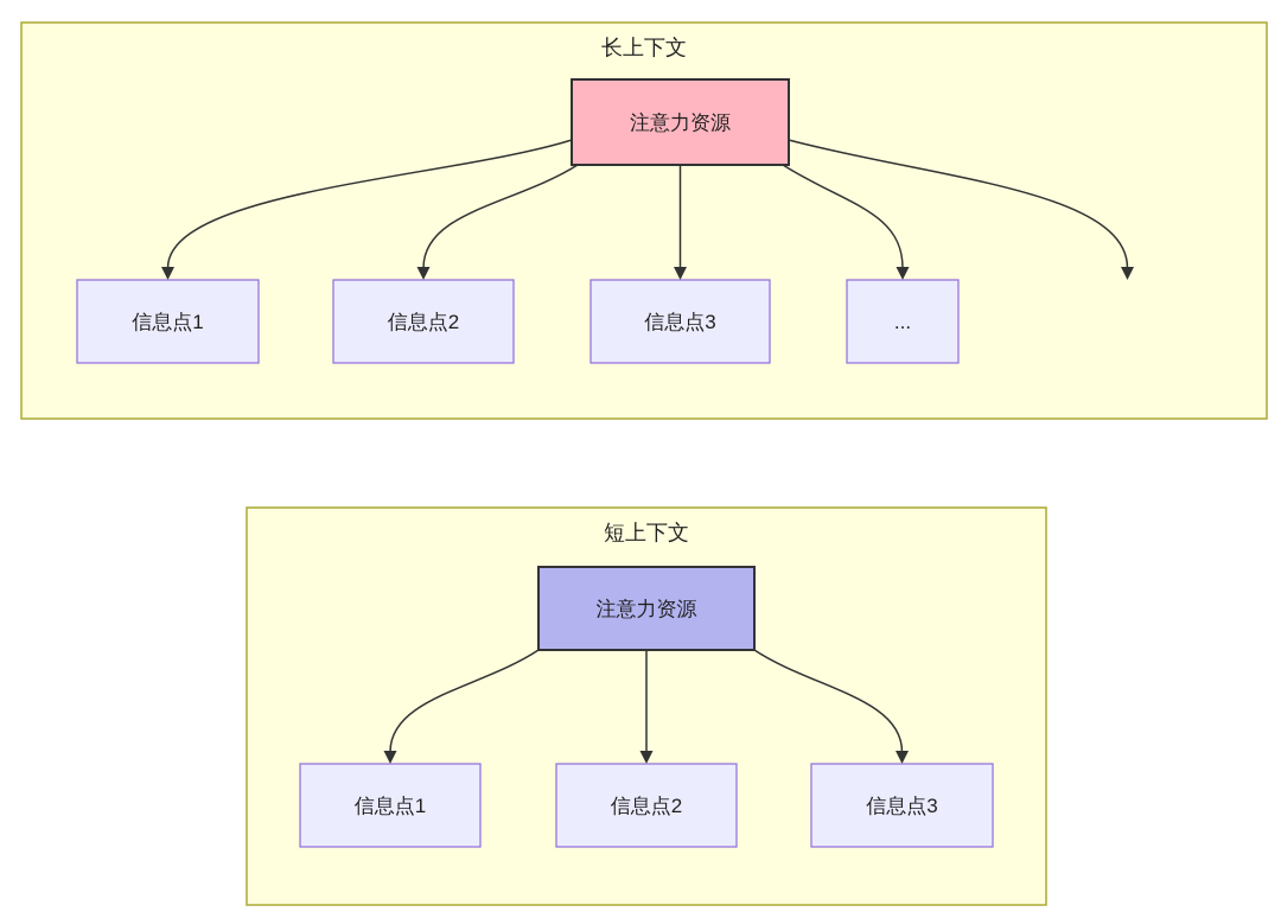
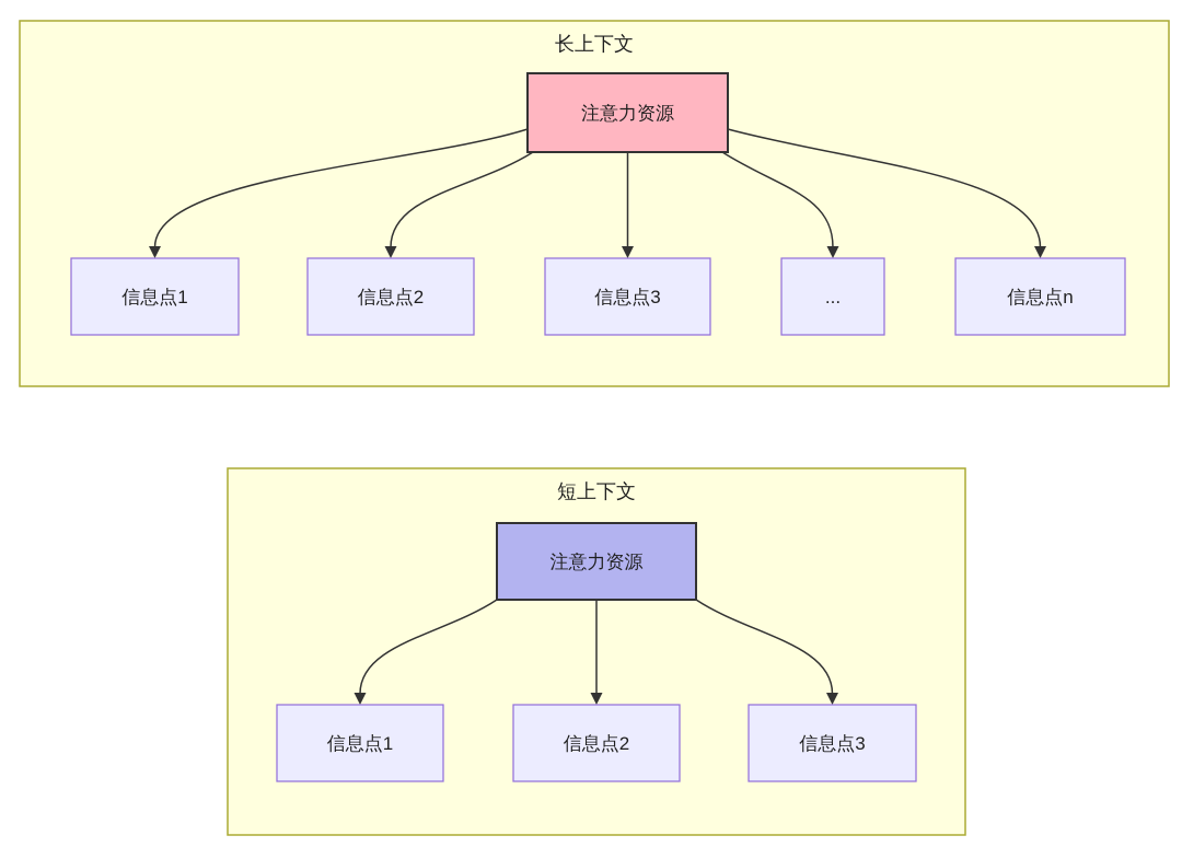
  长上下文
  注意力资源
  信息点1
  信息点2
  信息点3
  ...
+ 信息点n
  短上下文
  注意力资源
  信息点1
  信息点2
  信息点3
